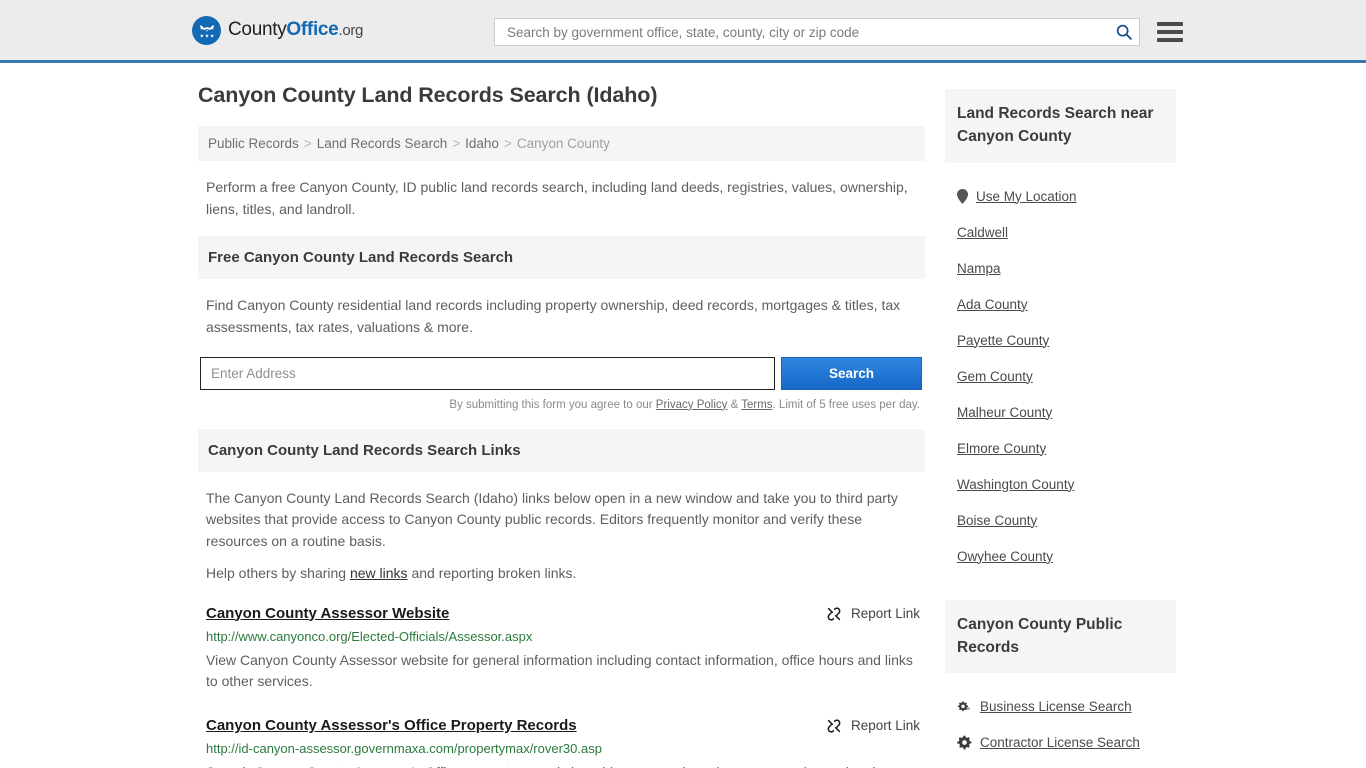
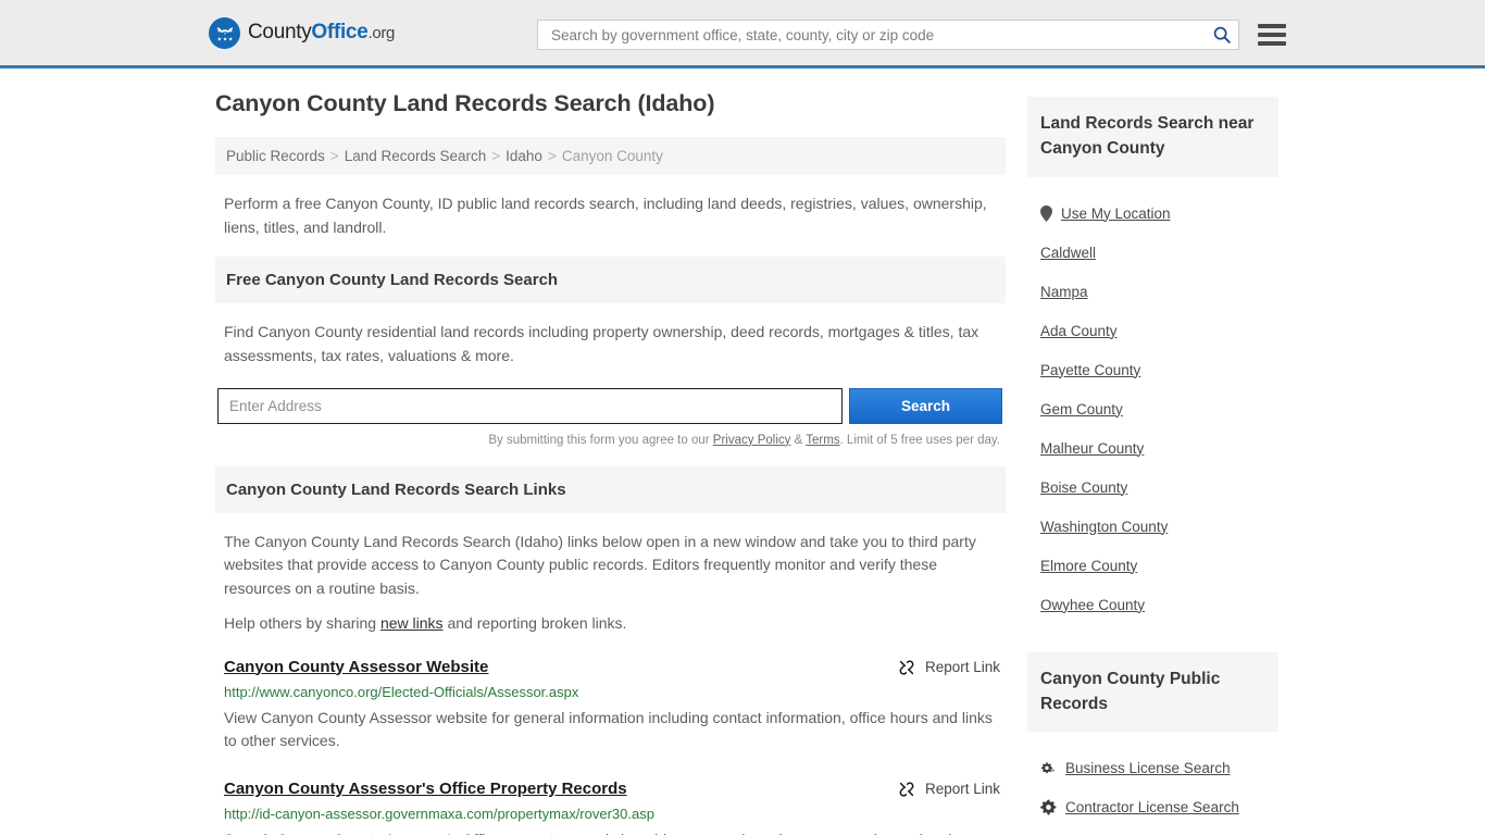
  CountyOffice.org
  Search by government office, state, county, city or zip code
  Canyon County Land Records Search (Idaho)
  Public Records > Land Records Search > Idaho > Canyon County
  Perform a free Canyon County, ID public land records search, including land deeds, registries, values, ownership, liens, titles, and landroll.
  Free Canyon County Land Records Search
  Find Canyon County residential land records including property ownership, deed records, mortgages & titles, tax assessments, tax rates, valuations & more.
  Enter Address
  Search
  By submitting this form you agree to our Privacy Policy & Terms. Limit of 5 free uses per day.
  Canyon County Land Records Search Links
  The Canyon County Land Records Search (Idaho) links below open in a new window and take you to third party websites that provide access to Canyon County public records. Editors frequently monitor and verify these resources on a routine basis.
  Help others by sharing new links and reporting broken links.
  Canyon County Assessor Website
  Report Link
  http://www.canyonco.org/Elected-Officials/Assessor.aspx
  View Canyon County Assessor website for general information including contact information, office hours and links to other services.
  Canyon County Assessor's Office Property Records
  Report Link
  http://id-canyon-assessor.governmaxa.com/propertymax/rover30.asp
  Land Records Search near Canyon County
  Use My Location
  Caldwell
  Nampa
  Ada County
  Payette County
  Gem County
  Malheur County
- Elmore County
+ Boise County
  Washington County
- Boise County
+ Elmore County
  Owyhee County
  Canyon County Public Records
  Business License Search
  Contractor License Search
